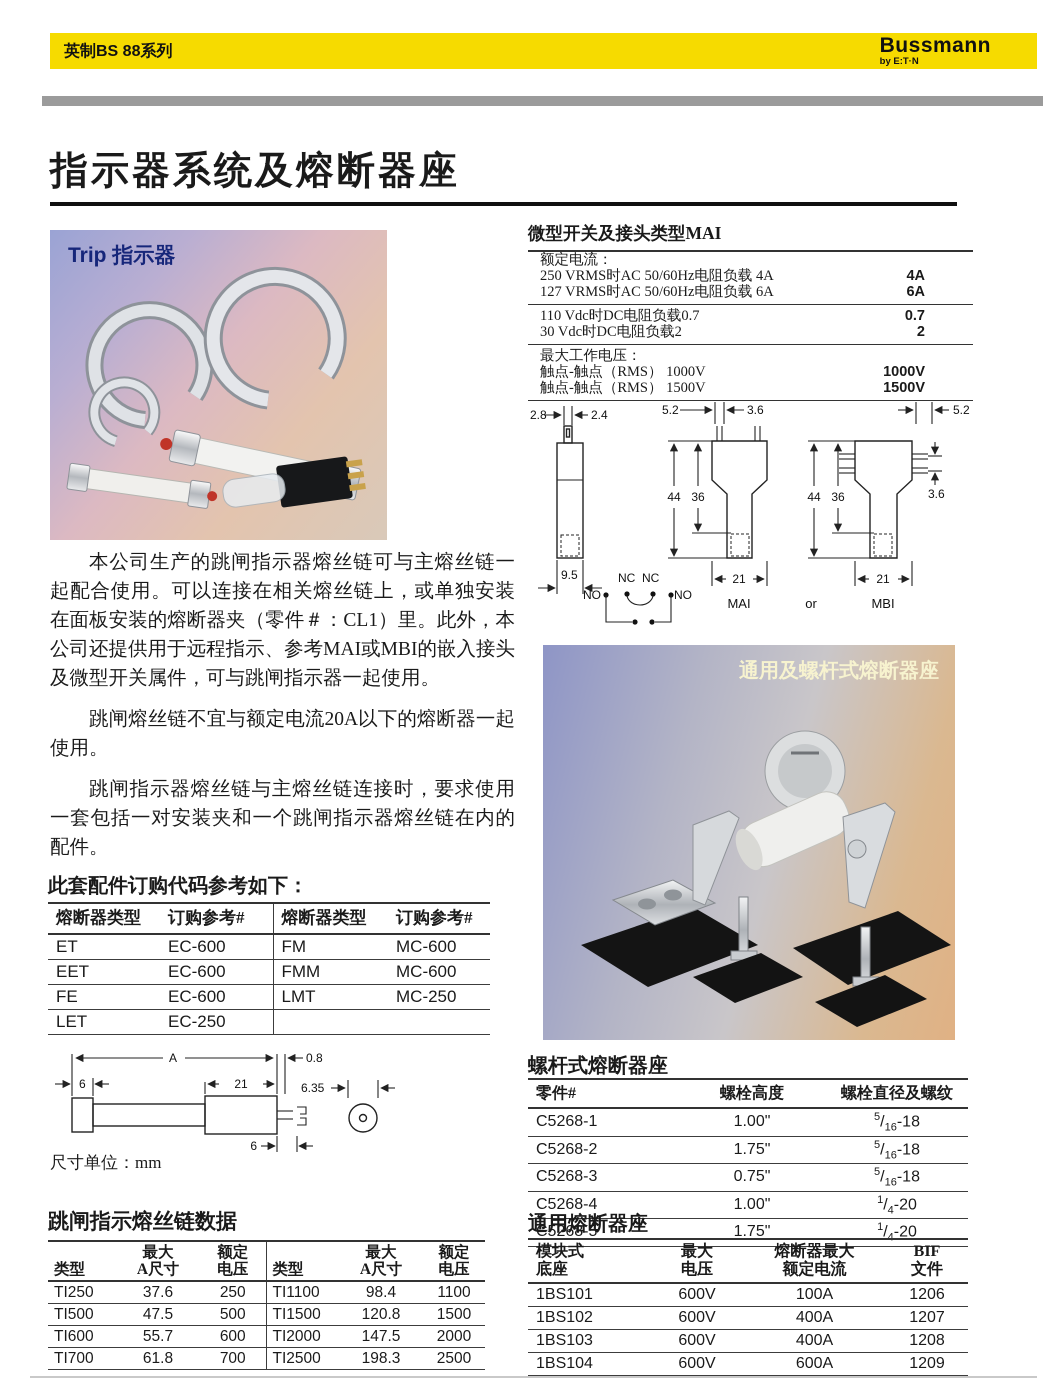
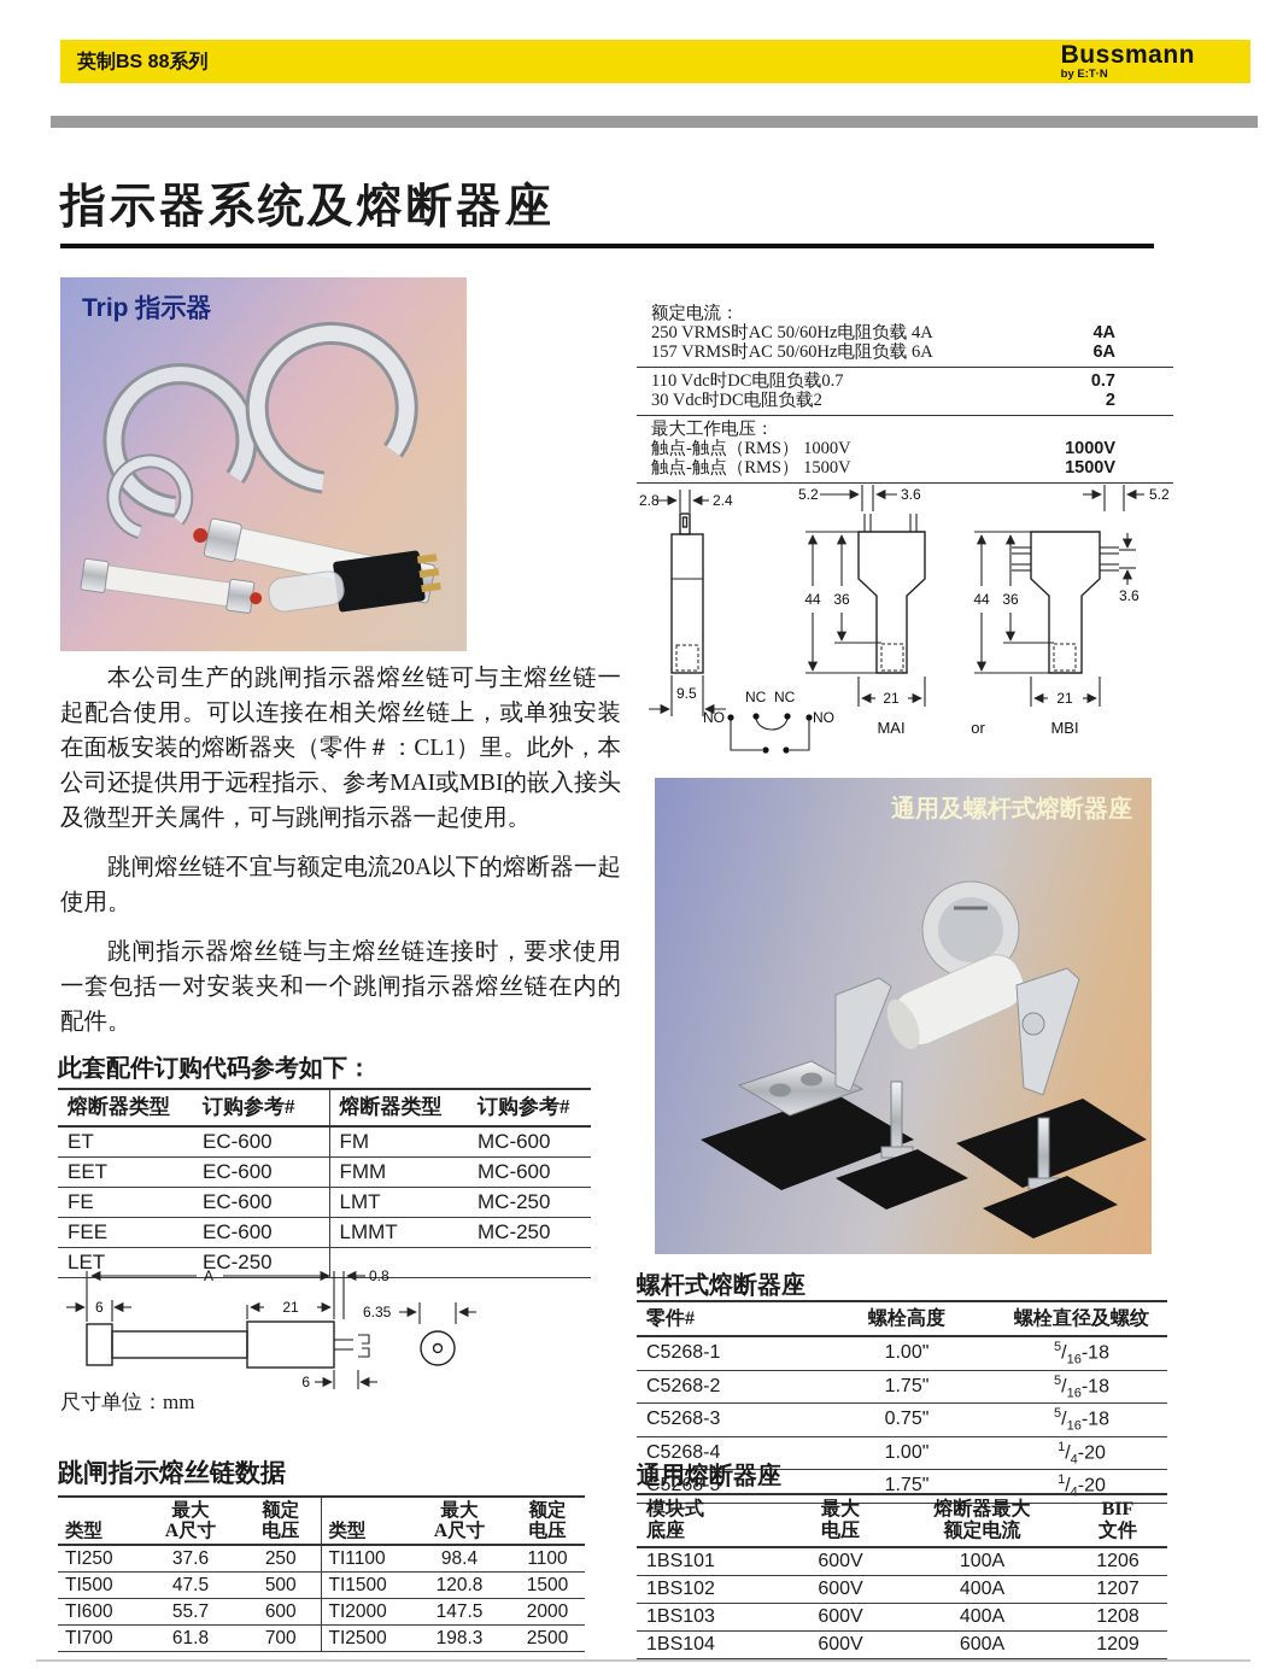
  英制BS 88系列
  Bussmann
  by E:T·N
  指示器系统及熔断器座
  Trip 指示器
  本公司生产的跳闸指示器熔丝链可与主熔丝链一起配合使用。可以连接在相关熔丝链上，或单独安装在面板安装的熔断器夹（零件＃：CL1）里。此外，本公司还提供用于远程指示、参考MAI或MBI的嵌入接头及微型开关属件，可与跳闸指示器一起使用。
  跳闸熔丝链不宜与额定电流20A以下的熔断器一起使用。
  跳闸指示器熔丝链与主熔丝链连接时，要求使用一套包括一对安装夹和一个跳闸指示器熔丝链在内的配件。
  此套配件订购代码参考如下：
  熔断器类型	订购参考#	熔断器类型	订购参考#
  ET	EC-600	FM	MC-600
  EET	EC-600	FMM	MC-600
  FE	EC-600	LMT	MC-250
+ FEE	EC-600	LMMT	MC-250
  LET	EC-250
- 微型开关及接头类型MAI
  额定电流：
  250 VRMS时AC 50/60Hz电阻负载 4A
  4A
- 127 VRMS时AC 50/60Hz电阻负载 6A
+ 157 VRMS时AC 50/60Hz电阻负载 6A
  6A
  110 Vdc时DC电阻负载0.7
  0.7
  30 Vdc时DC电阻负载2
  2
  最大工作电压：
  触点-触点（RMS） 1000V
  1000V
  触点-触点（RMS） 1500V
  1500V
  2.8
  2.4
  9.5
  NO
  NC
  NC
  NO
  5.2
  3.6
  44
  36
  21
  MAI
  or
  5.2
  3.6
  44
  36
  21
  MBI
  通用及螺杆式熔断器座
  A
  0.8
  6
  21
  6.35
  6
  尺寸单位：mm
  跳闸指示熔丝链数据
  类型	最大A尺寸	额定电压	类型	最大A尺寸	额定电压
  TI250	37.6	250	TI1100	98.4	1100
  TI500	47.5	500	TI1500	120.8	1500
  TI600	55.7	600	TI2000	147.5	2000
  TI700	61.8	700	TI2500	198.3	2500
  螺杆式熔断器座
  零件#	螺栓高度	螺栓直径及螺纹
  C5268-1	1.00"	5/16-18
  C5268-2	1.75"	5/16-18
  C5268-3	0.75"	5/16-18
  C5268-4	1.00"	1/4-20
  C5268-5	1.75"	1/4-20
  通用熔断器座
  模块式底座	最大电压	熔断器最大额定电流	BIF文件
  1BS101	600V	100A	1206
  1BS102	600V	400A	1207
  1BS103	600V	400A	1208
  1BS104	600V	600A	1209
